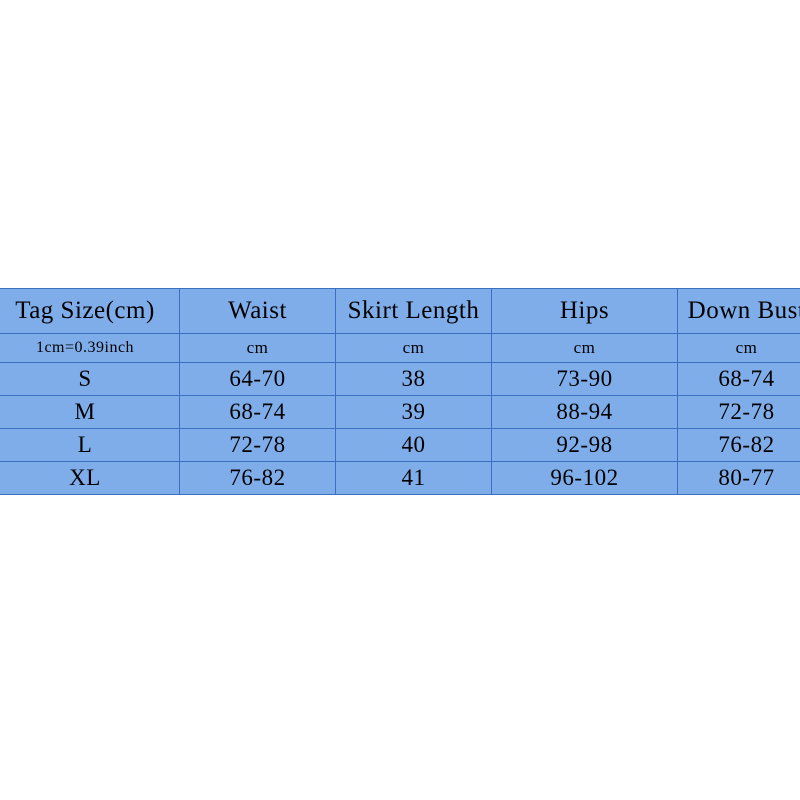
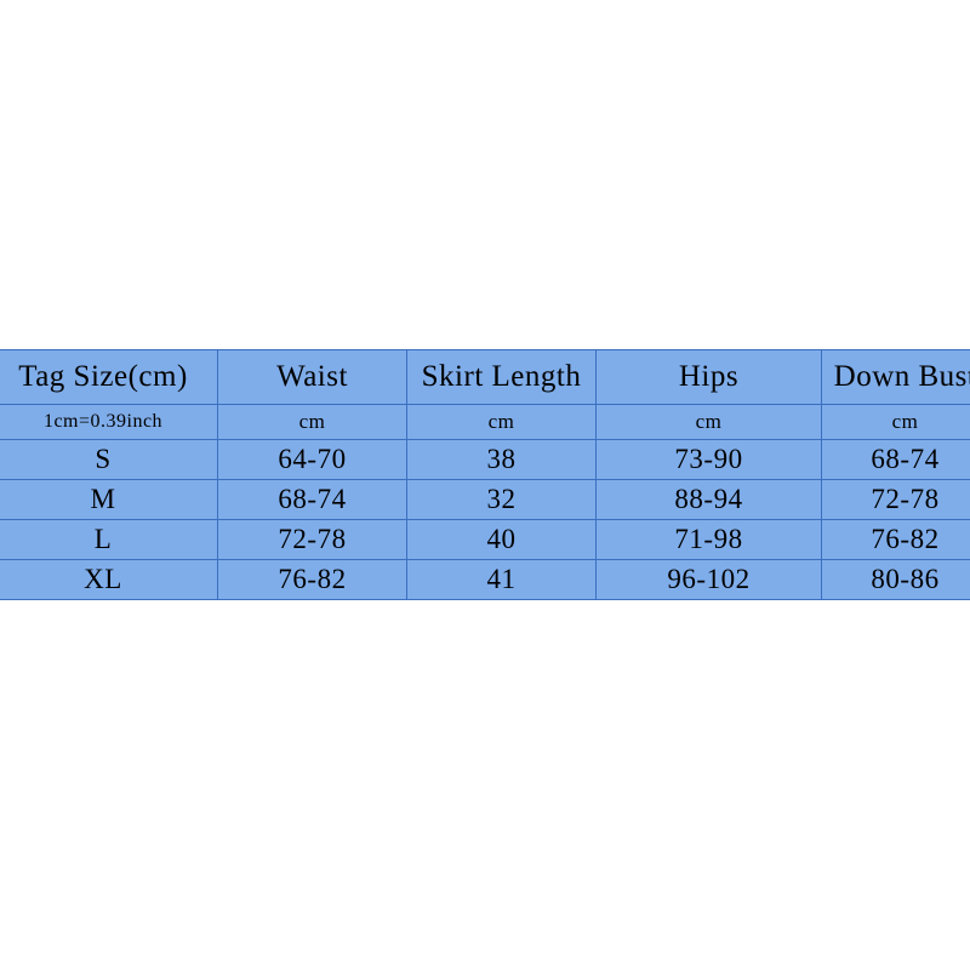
  Tag Size(cm)	Waist	Skirt Length	Hips	Down Bus
  1cm=0.39inch	cm	cm	cm	cm
  S	64-70	38	73-90	68-74
- M	68-74	39	88-94	72-78
+ M	68-74	32	88-94	72-78
- L	72-78	40	92-98	76-82
+ L	72-78	40	71-98	76-82
- XL	76-82	41	96-102	80-77
+ XL	76-82	41	96-102	80-86
